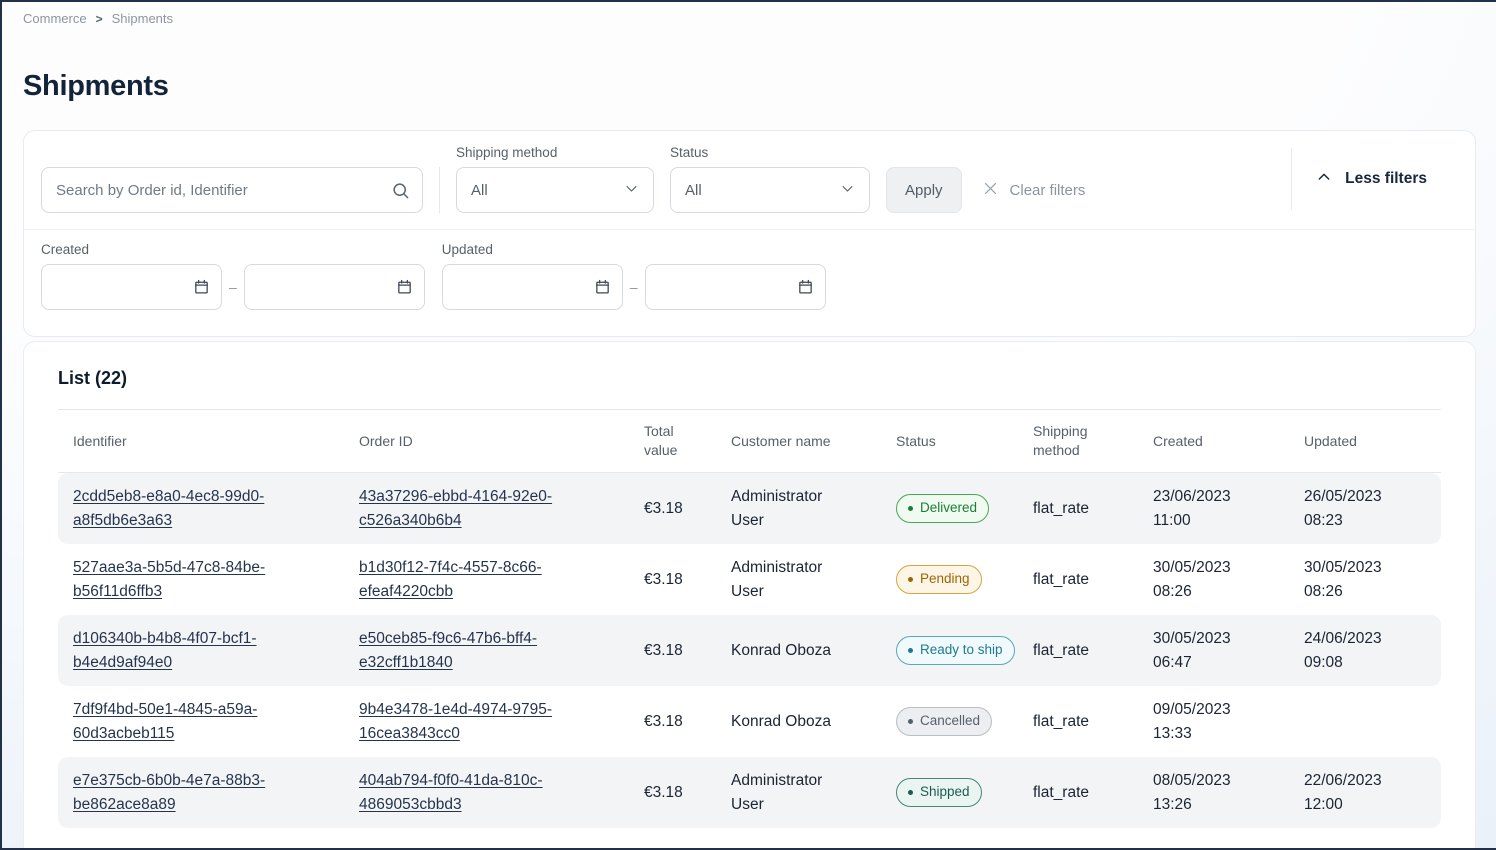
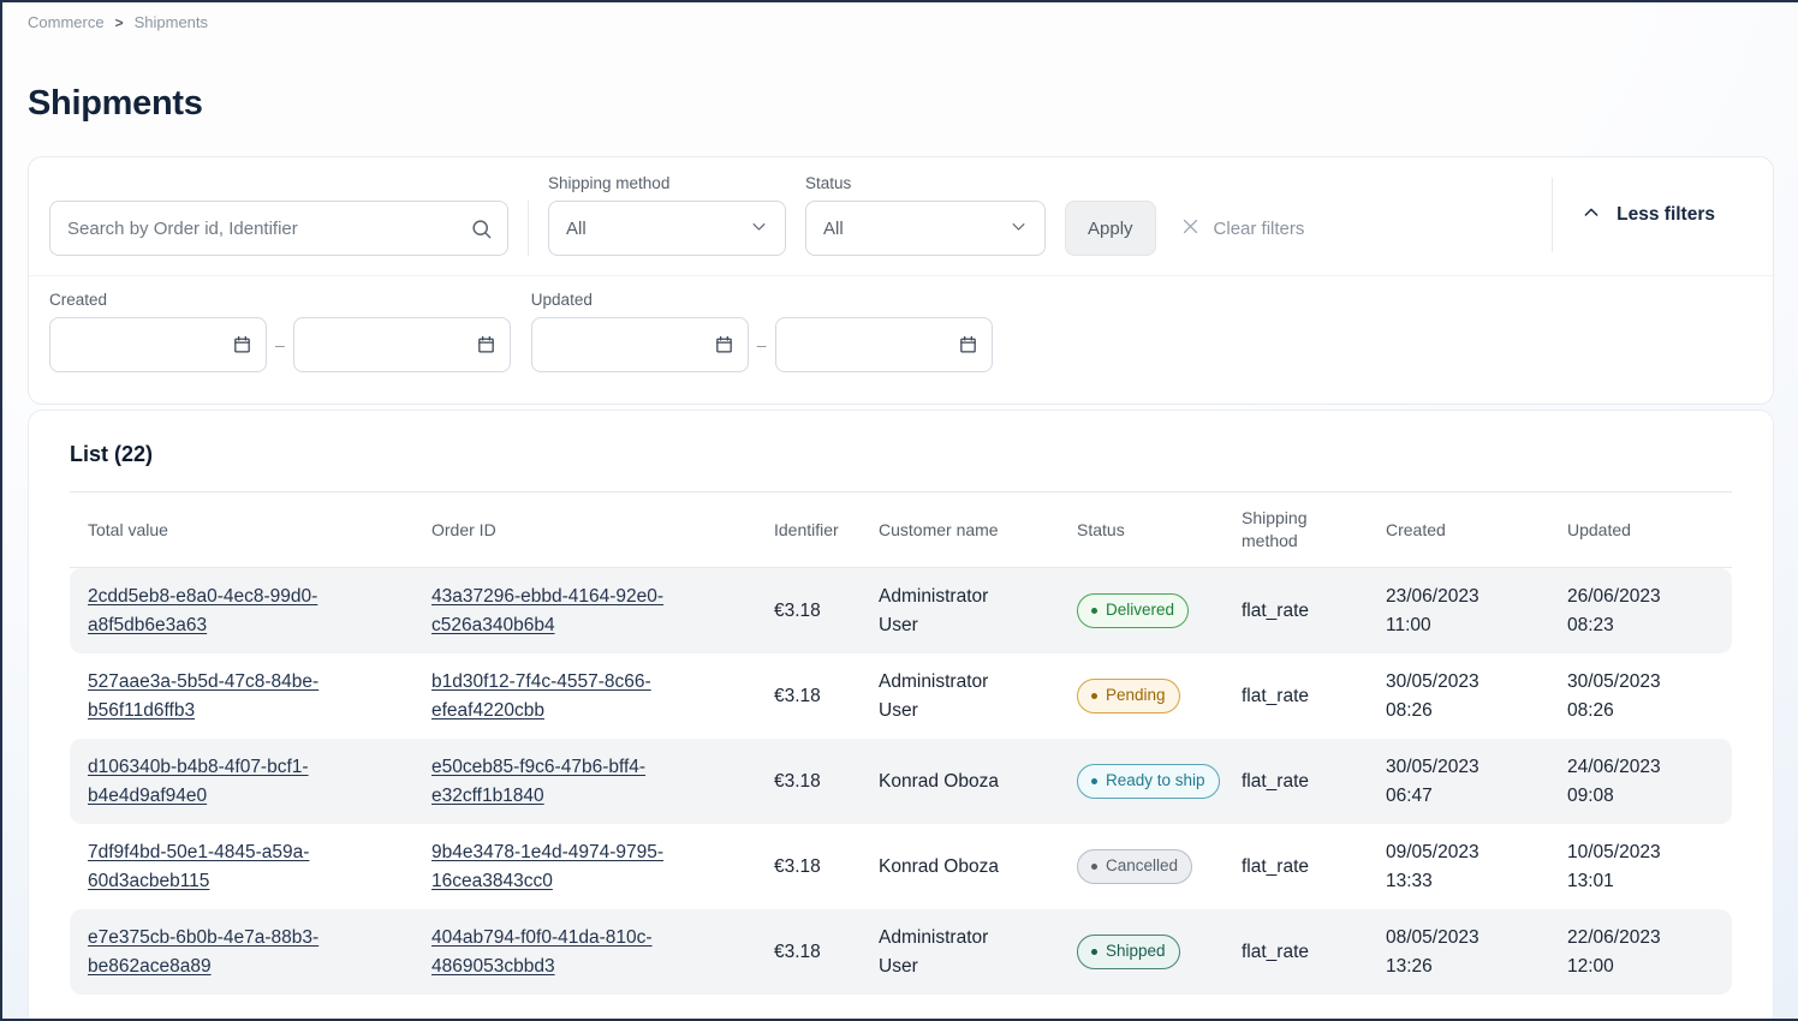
  Commerce
  >
  Shipments
  Shipments
  Search by Order id, Identifier
  Shipping method
  All
  Status
  All
  Apply
  Clear filters
  Less filters
  Created
  –
  Updated
  –
  List (22)
- Identifier
+ Total value
  Order ID
- Total value
+ Identifier
  Customer name
  Status
  Shipping method
  Created
  Updated
  2cdd5eb8-e8a0-4ec8-99d0-a8f5db6e3a63
  43a37296-ebbd-4164-92e0-c526a340b6b4
  €3.18
  Administrator User
  Delivered
  flat_rate
  23/06/2023
  11:00
- 26/05/2023
+ 26/06/2023
  08:23
  527aae3a-5b5d-47c8-84be-b56f11d6ffb3
  b1d30f12-7f4c-4557-8c66-efeaf4220cbb
  €3.18
  Administrator User
  Pending
  flat_rate
  30/05/2023
  08:26
  30/05/2023
  08:26
  d106340b-b4b8-4f07-bcf1-b4e4d9af94e0
  e50ceb85-f9c6-47b6-bff4-e32cff1b1840
  €3.18
  Konrad Oboza
  Ready to ship
  flat_rate
  30/05/2023
  06:47
  24/06/2023
  09:08
  7df9f4bd-50e1-4845-a59a-60d3acbeb115
  9b4e3478-1e4d-4974-9795-16cea3843cc0
  €3.18
  Konrad Oboza
  Cancelled
  flat_rate
  09/05/2023
  13:33
+ 10/05/2023
+ 13:01
  e7e375cb-6b0b-4e7a-88b3-be862ace8a89
  404ab794-f0f0-41da-810c-4869053cbbd3
  €3.18
  Administrator User
  Shipped
  flat_rate
  08/05/2023
  13:26
  22/06/2023
  12:00
